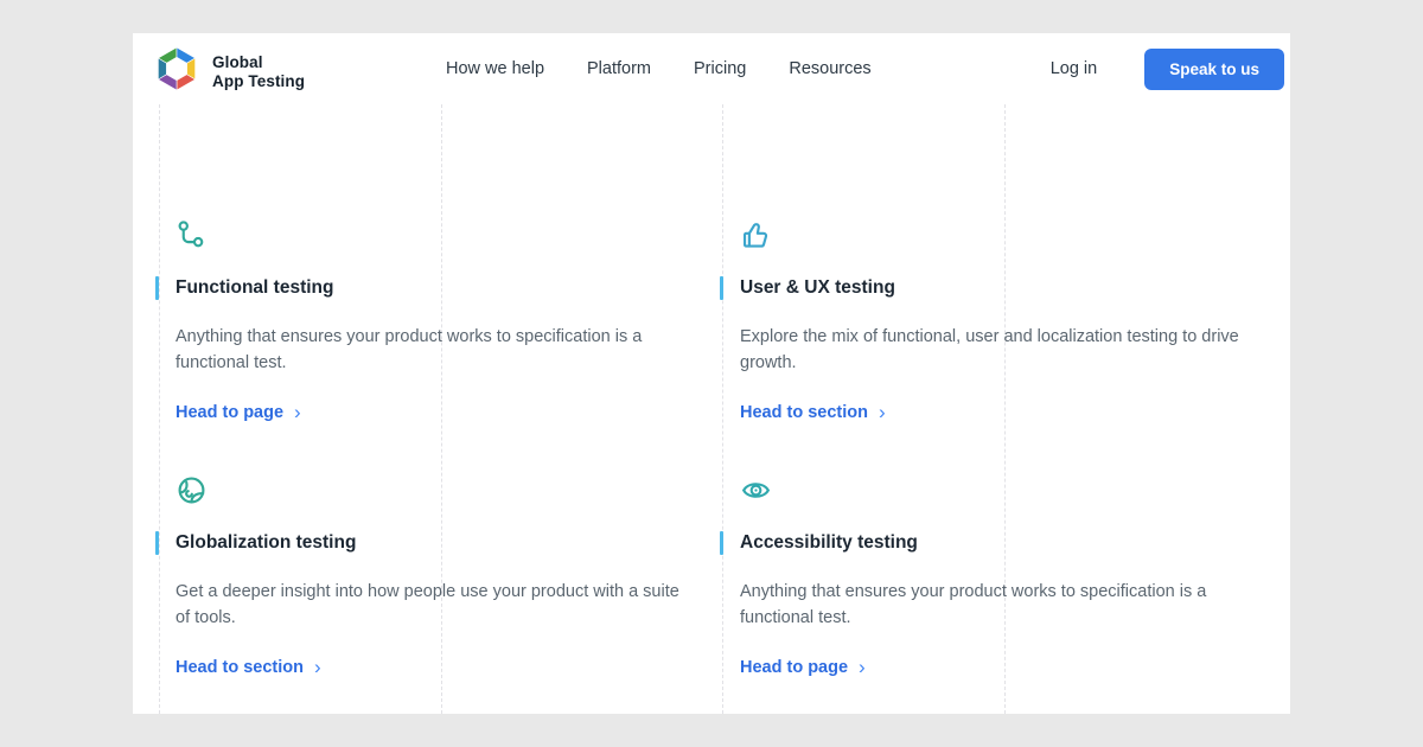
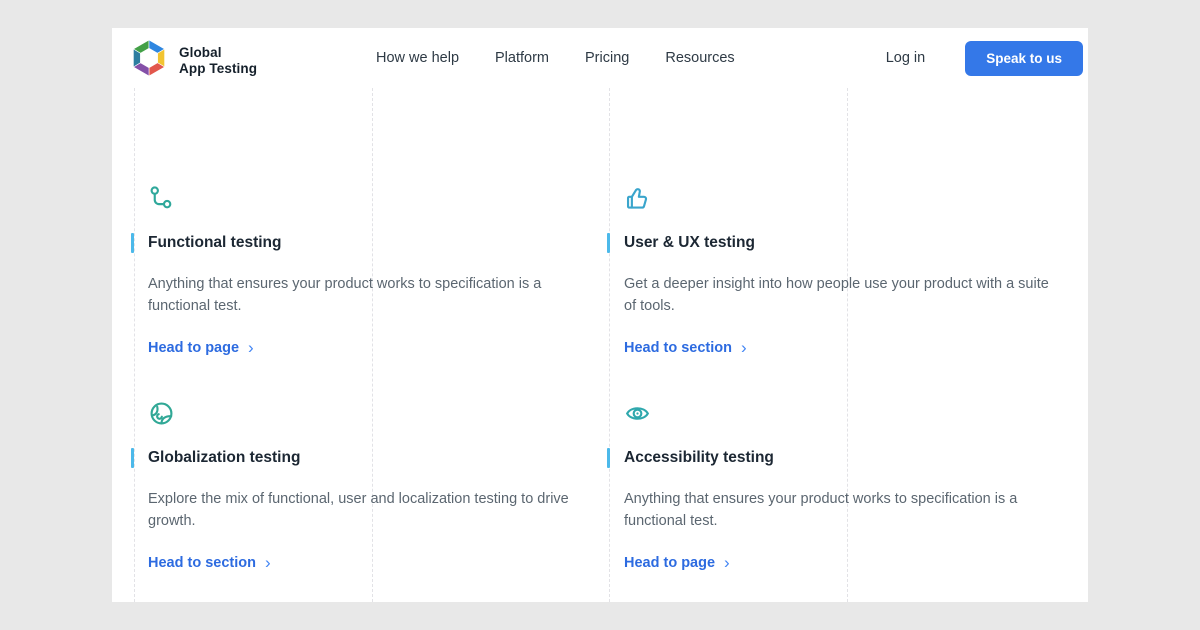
  Global
  App Testing
  How we help
  Platform
  Pricing
  Resources
  Log in
  Speak to us
  Functional testing
  Anything that ensures your product works to specification is a functional test.
  Head to page
  ›
  User & UX testing
- Explore the mix of functional, user and localization testing to drive growth.
+ Get a deeper insight into how people use your product with a suite of tools.
  Head to section
  ›
  Globalization testing
- Get a deeper insight into how people use your product with a suite of tools.
+ Explore the mix of functional, user and localization testing to drive growth.
  Head to section
  ›
  Accessibility testing
  Anything that ensures your product works to specification is a functional test.
  Head to page
  ›
